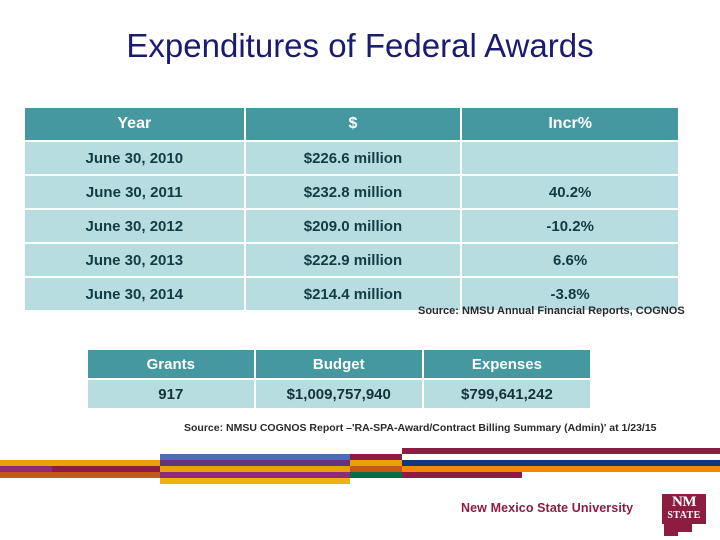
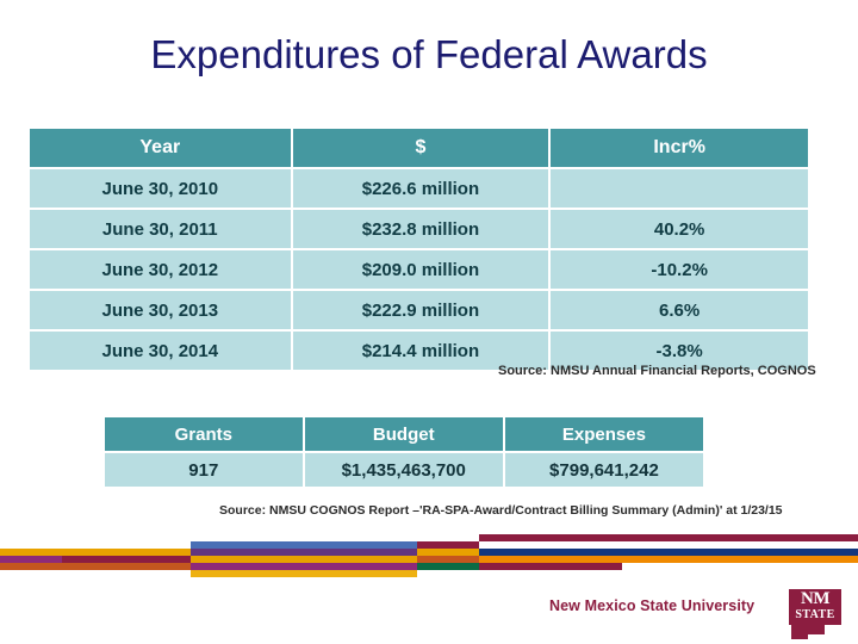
  Expenditures of Federal Awards
  Year	$	Incr%
  June 30, 2010	$226.6 million
  June 30, 2011	$232.8 million	40.2%
  June 30, 2012	$209.0 million	-10.2%
  June 30, 2013	$222.9 million	6.6%
  June 30, 2014	$214.4 million	-3.8%
  Source: NMSU Annual Financial Reports, COGNOS
  Grants	Budget	Expenses
- 917	$1,009,757,940	$799,641,242
+ 917	$1,435,463,700	$799,641,242
  Source: NMSU COGNOS Report –'RA-SPA-Award/Contract Billing Summary (Admin)' at 1/23/15
  New Mexico State University
  NM
  STATE
